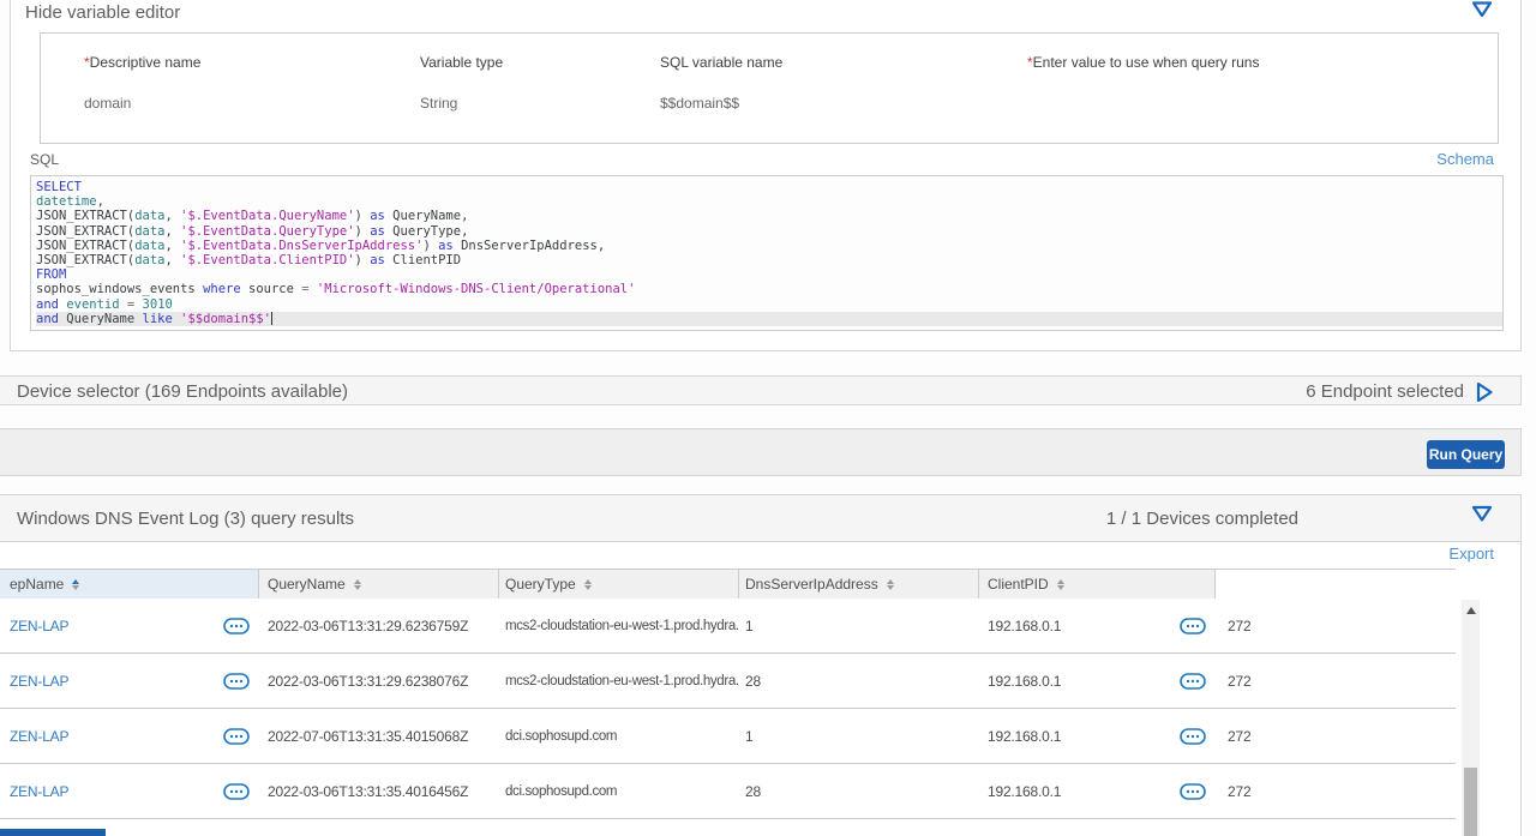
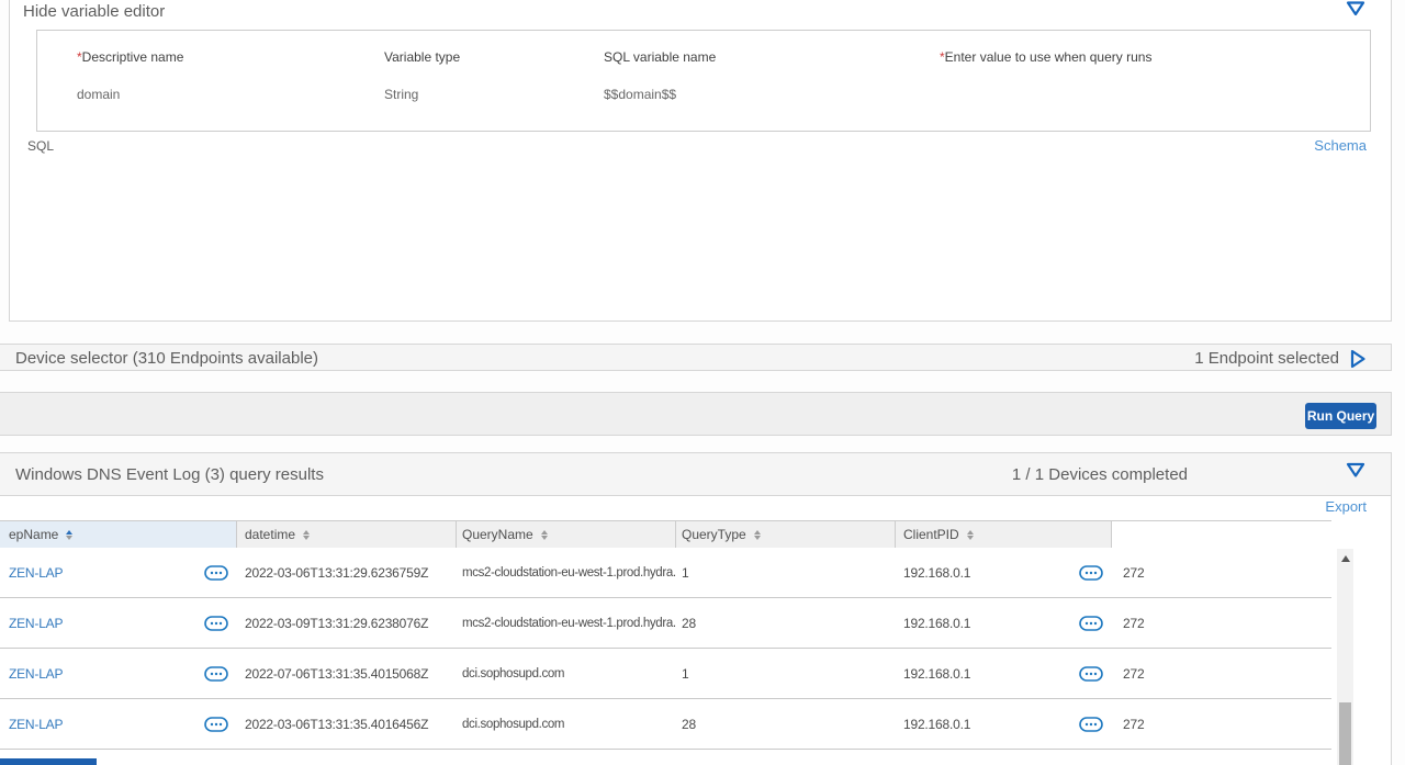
  Hide variable editor
  *Descriptive name
  Variable type
  SQL variable name
  *Enter value to use when query runs
  domain
  String
  $$domain$$
  SQL
  Schema
- SELECT
- datetime,
- JSON_EXTRACT(data, '$.EventData.QueryName') as QueryName,
- JSON_EXTRACT(data, '$.EventData.QueryType') as QueryType,
- JSON_EXTRACT(data, '$.EventData.DnsServerIpAddress') as DnsServerIpAddress,
- JSON_EXTRACT(data, '$.EventData.ClientPID') as ClientPID
- FROM
- sophos_windows_events where source = 'Microsoft-Windows-DNS-Client/Operational'
- and eventid = 3010
- and QueryName like '$$domain$$'
- Device selector (169 Endpoints available)
+ Device selector (310 Endpoints available)
- 6 Endpoint selected
+ 1 Endpoint selected
  Run Query
  Windows DNS Event Log (3) query results
  1 / 1 Devices completed
  Export
  epName
+ datetime
  QueryName
  QueryType
- DnsServerIpAddress
  ClientPID
  ZEN-LAP
  2022-03-06T13:31:29.6236759Z
  mcs2-cloudstation-eu-west-1.prod.hydra.
  1
  192.168.0.1
  272
  ZEN-LAP
- 2022-03-06T13:31:29.6238076Z
+ 2022-03-09T13:31:29.6238076Z
  mcs2-cloudstation-eu-west-1.prod.hydra.
  28
  192.168.0.1
  272
  ZEN-LAP
  2022-07-06T13:31:35.4015068Z
  dci.sophosupd.com
  1
  192.168.0.1
  272
  ZEN-LAP
  2022-03-06T13:31:35.4016456Z
  dci.sophosupd.com
  28
  192.168.0.1
  272
